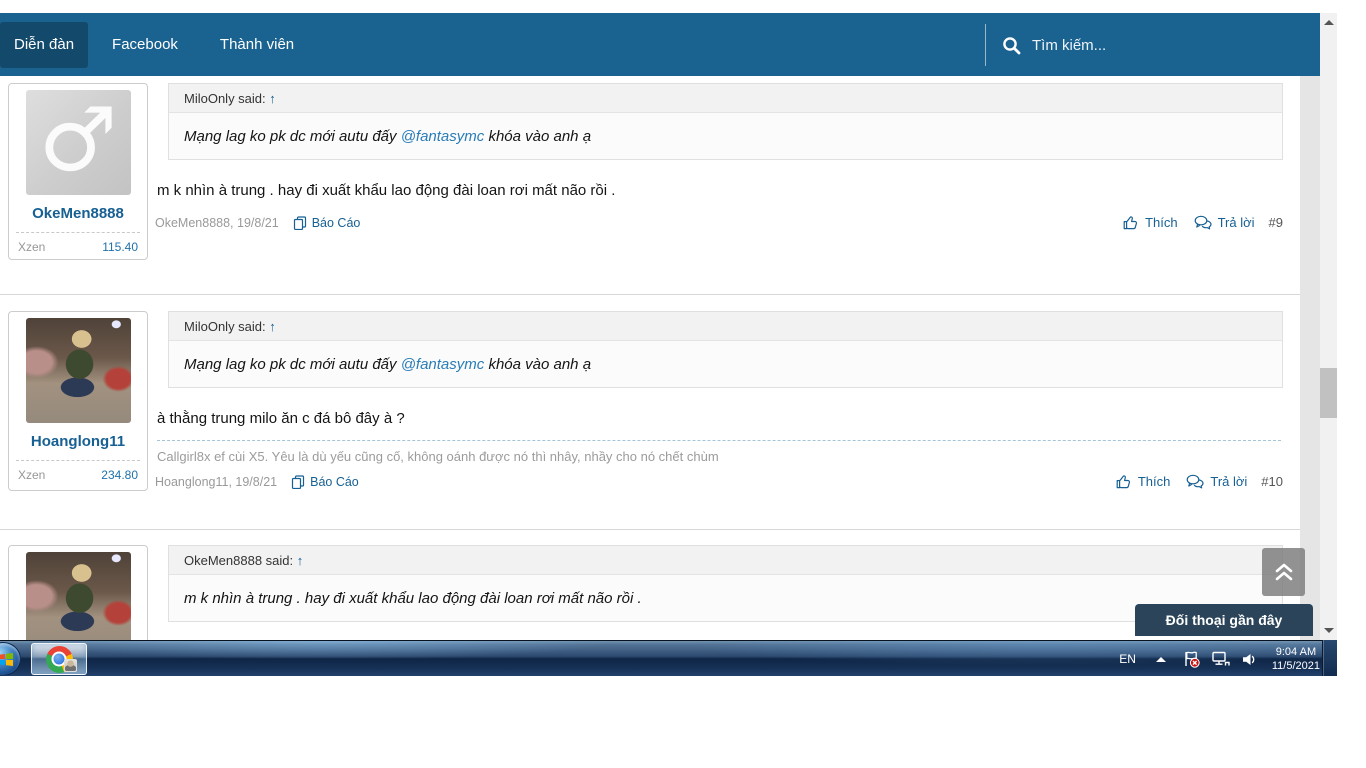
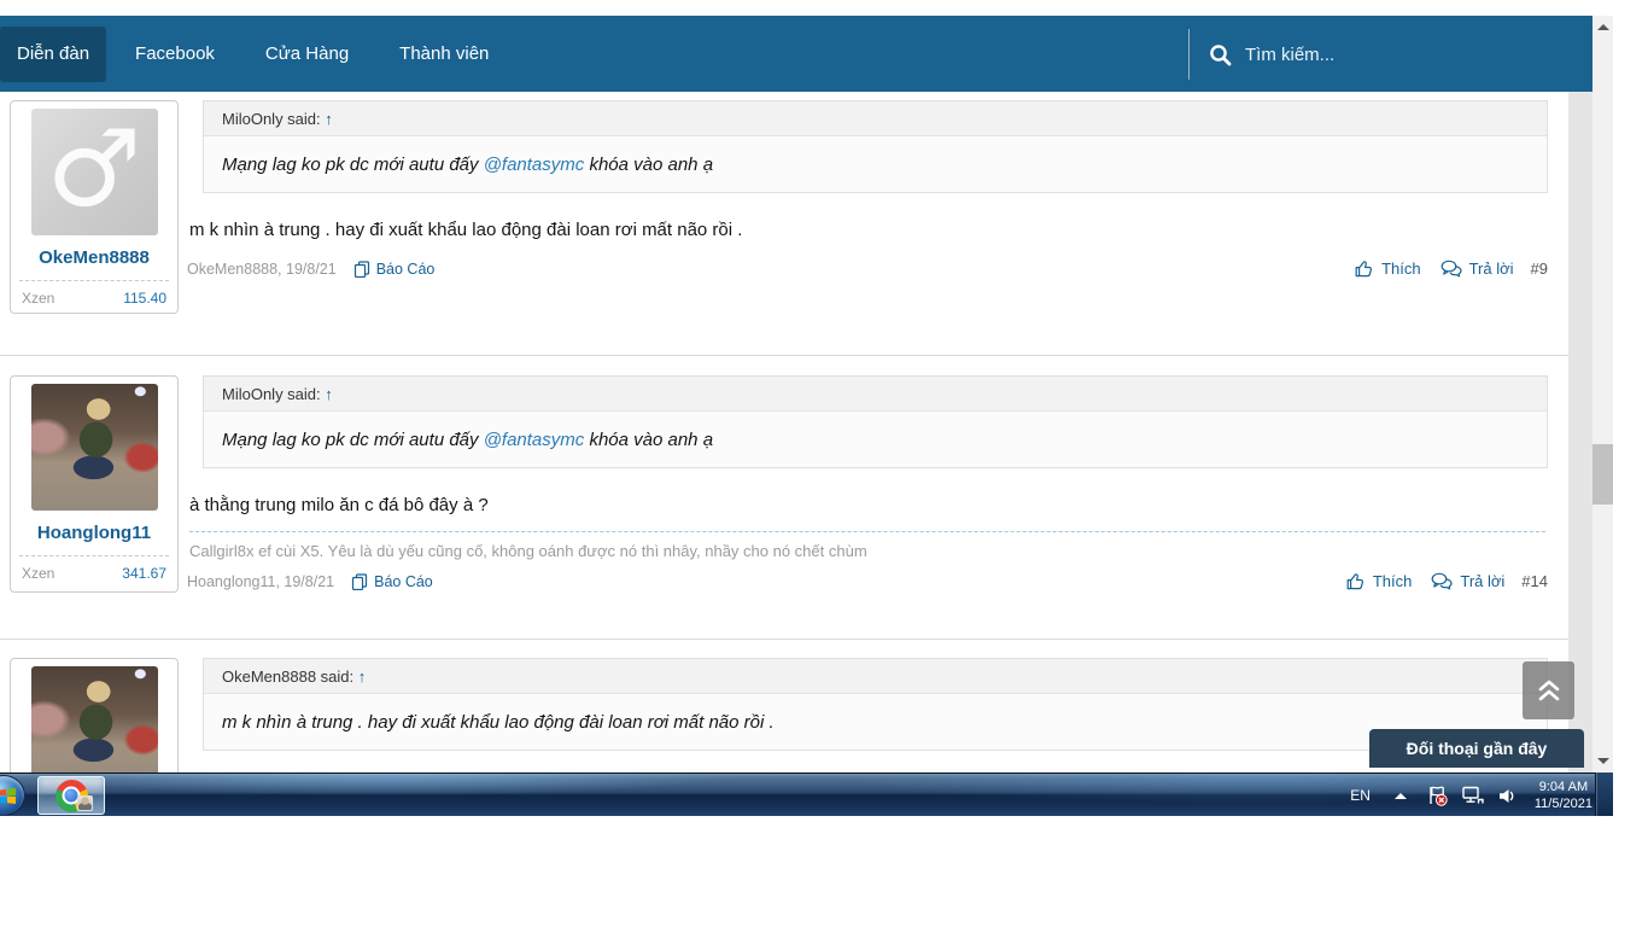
  Diễn đàn
  Facebook
+ Cửa Hàng
  Thành viên
  Tìm kiếm...
  ♂
  OkeMen8888
  Xzen
  115.40
  MiloOnly said: ↑
  Mạng lag ko pk dc mới autu đấy @fantasymc khóa vào anh ạ
  m k nhìn à trung . hay đi xuất khẩu lao động đài loan rơi mất não rồi .
  OkeMen8888, 19/8/21
  Báo Cáo
  Thích
  Trả lời
  #9
  Hoanglong11
  Xzen
- 234.80
+ 341.67
  MiloOnly said: ↑
  Mạng lag ko pk dc mới autu đấy @fantasymc khóa vào anh ạ
  à thằng trung milo ăn c đá bô đây à ?
  Callgirl8x ef cùi X5. Yêu là dù yếu cũng cố, không oánh được nó thì nhây, nhầy cho nó chết chùm
  Hoanglong11, 19/8/21
  Báo Cáo
  Thích
  Trả lời
- #10
+ #14
  OkeMen8888 said: ↑
  m k nhìn à trung . hay đi xuất khẩu lao động đài loan rơi mất não rồi .
  Đối thoại gần đây
  EN
  9:04 AM
  11/5/2021
